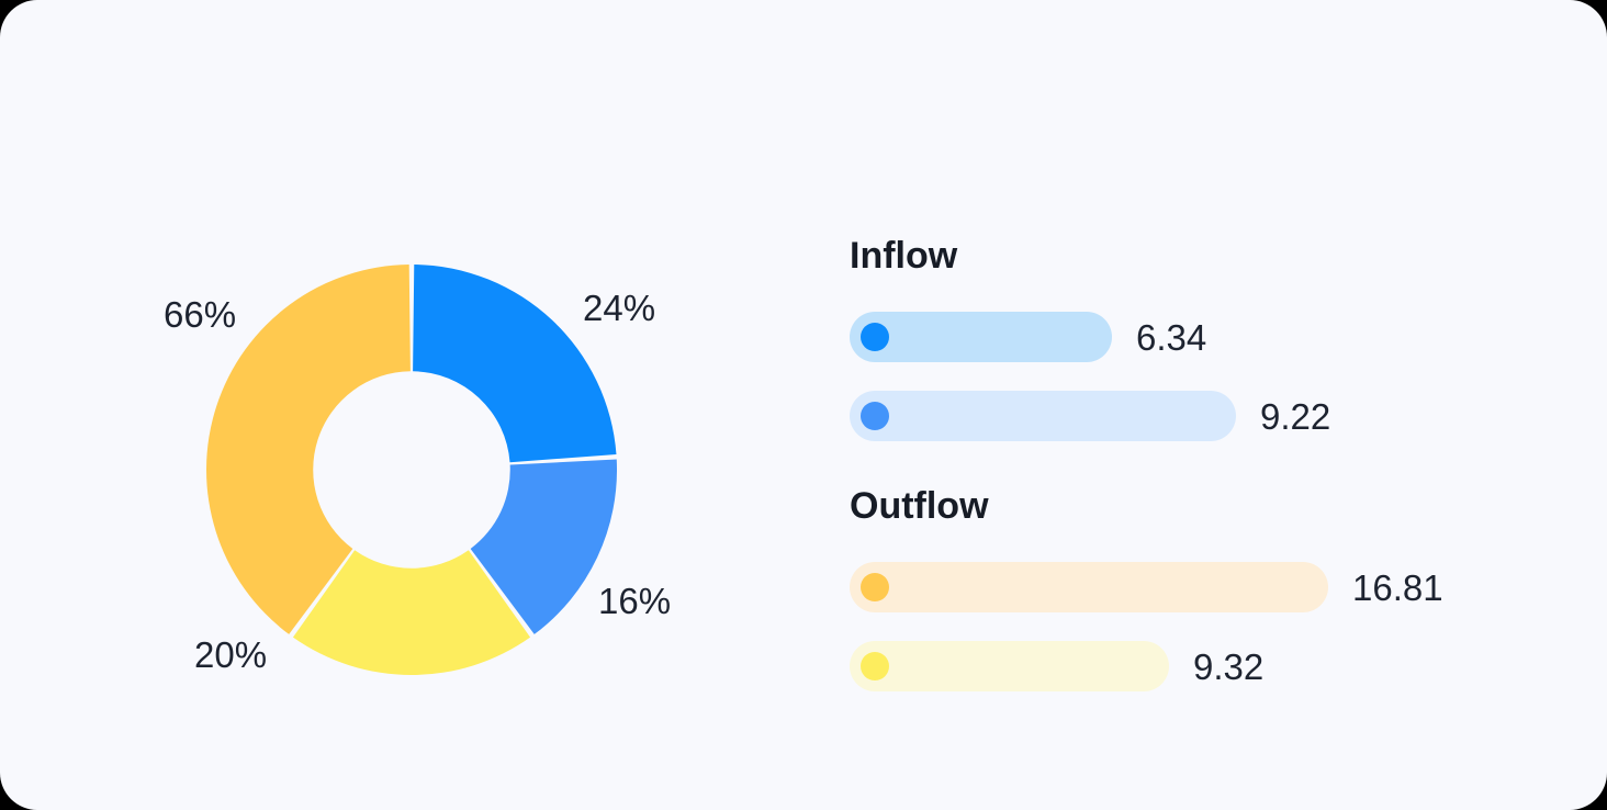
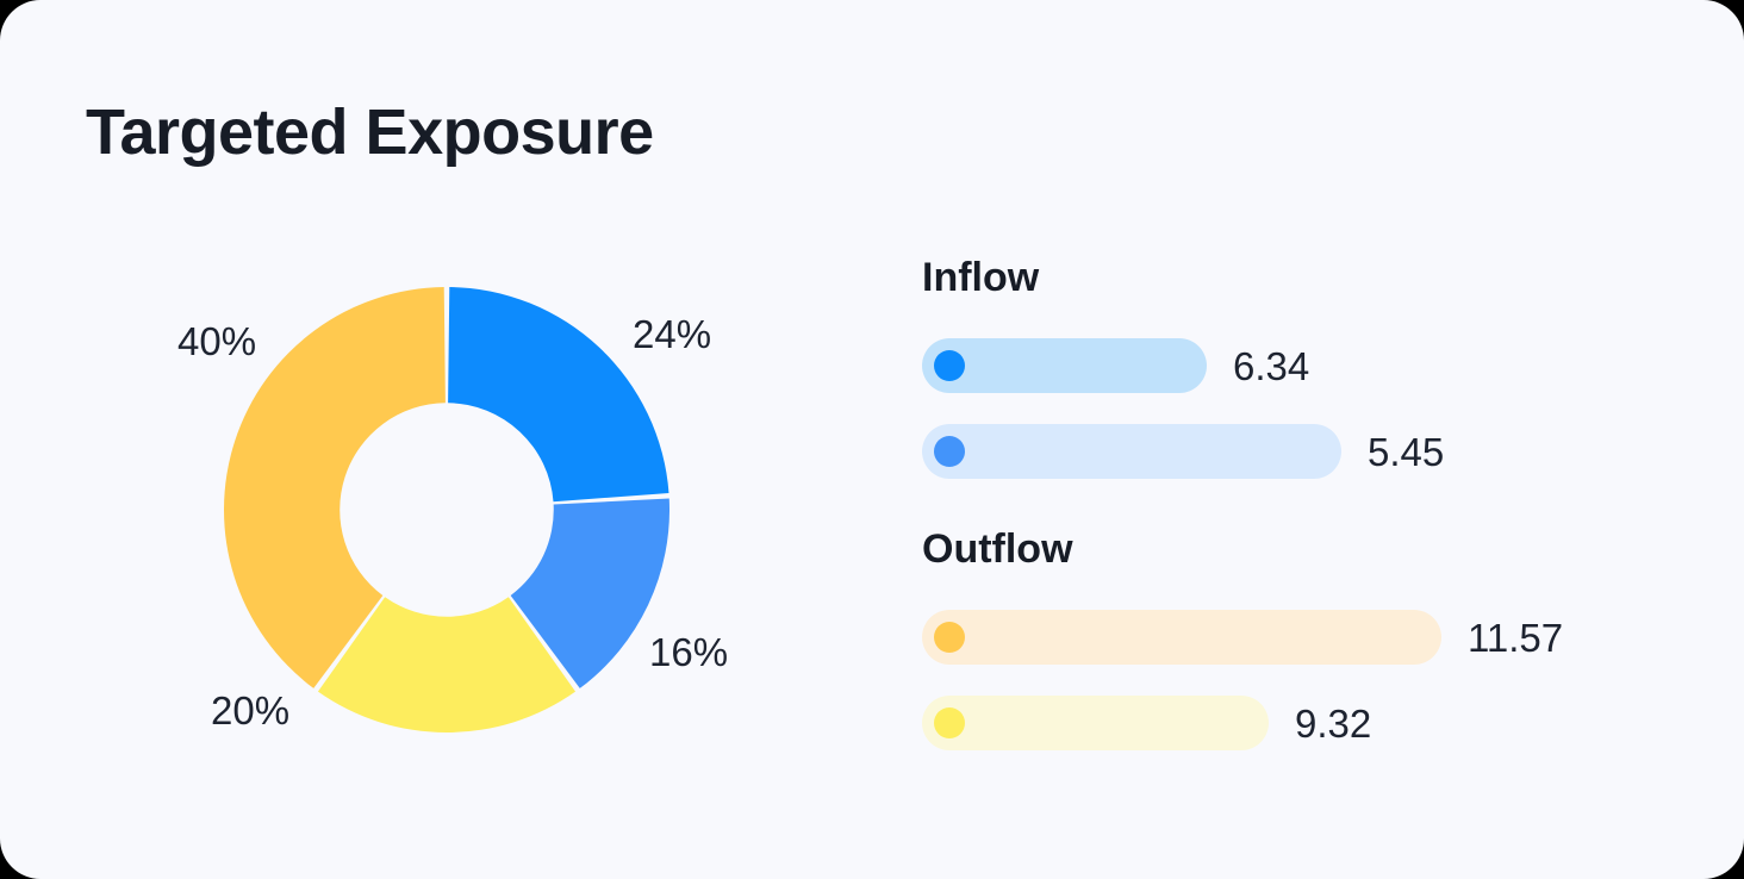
+ Targeted Exposure
  24%
  16%
  20%
- 66%
+ 40%
  Inflow
  6.34
- 9.22
+ 5.45
  Outflow
- 16.81
+ 11.57
  9.32
